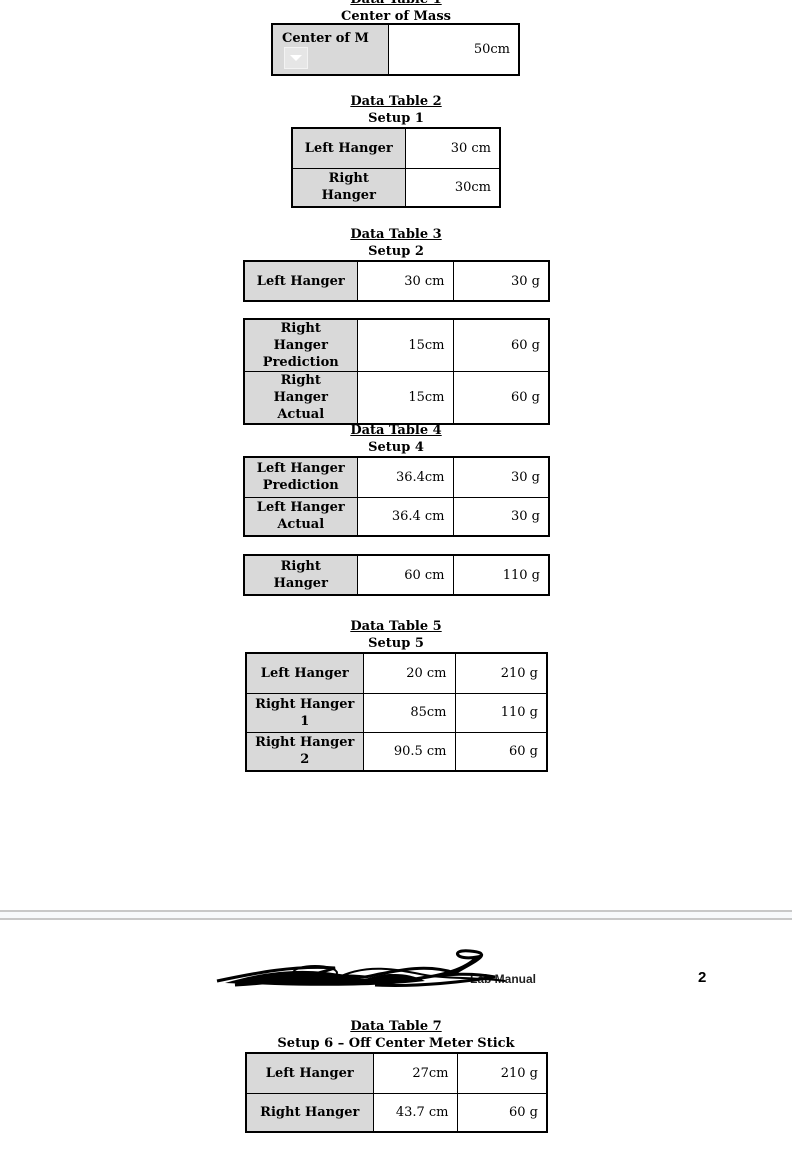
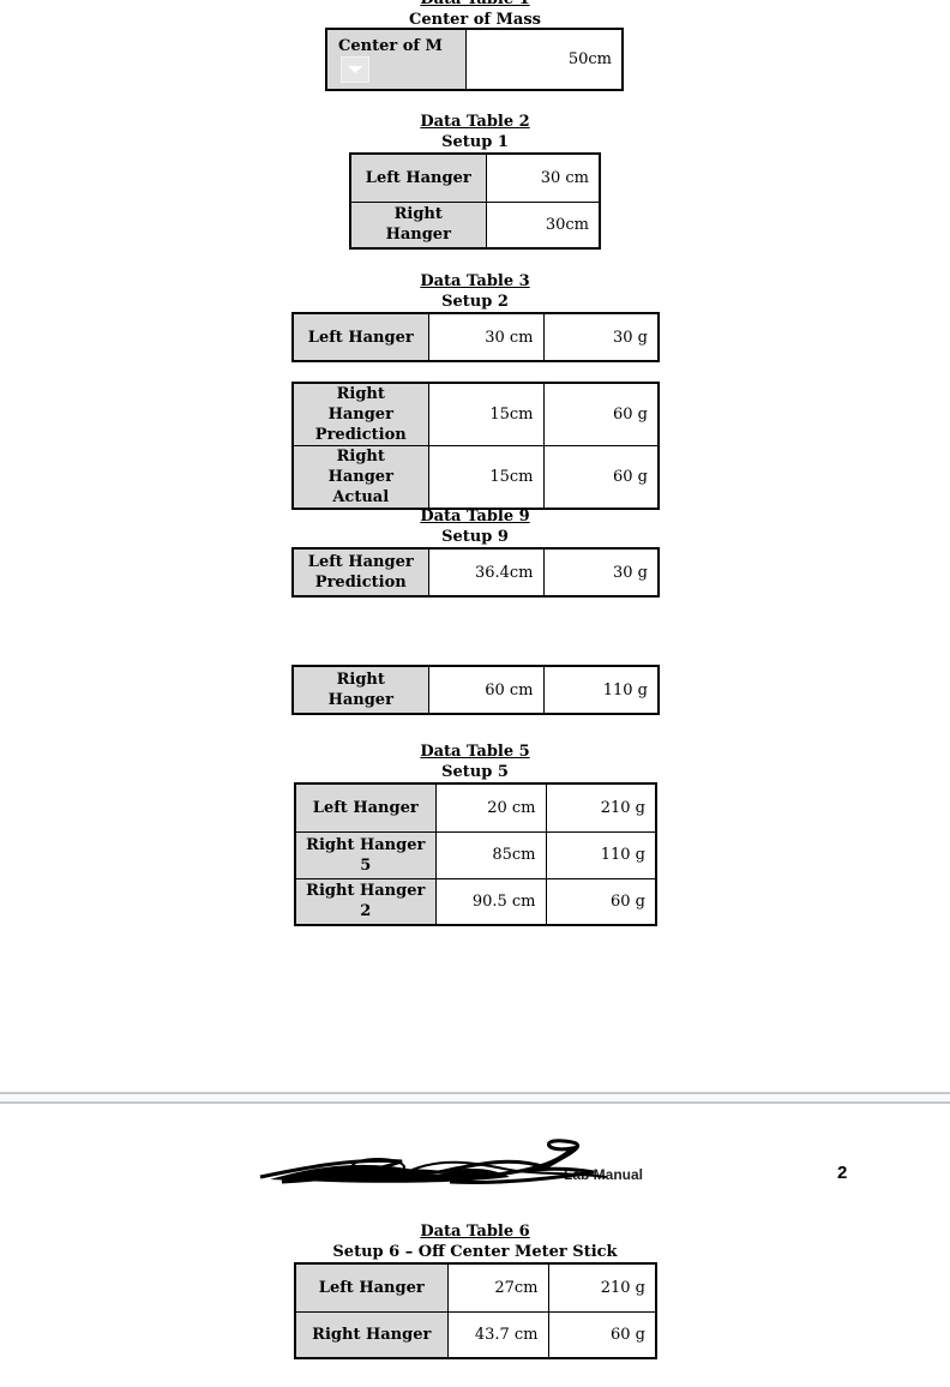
  Center of Mass
  Center of M	50cm
  Data Table 2
  Setup 1
  Left Hanger	30 cm
  Right Hanger	30cm
  Data Table 3
  Setup 2
  Left Hanger	30 cm	30 g
  Right Hanger Prediction	15cm	60 g
  Right Hanger Actual	15cm	60 g
- Data Table 4
+ Data Table 9
- Setup 4
+ Setup 9
  Left Hanger Prediction	36.4cm	30 g
- Left Hanger Actual	36.4 cm	30 g
  Right Hanger	60 cm	110 g
  Data Table 5
  Setup 5
  Left Hanger	20 cm	210 g
- Right Hanger 1	85cm	110 g
+ Right Hanger 5	85cm	110 g
  Right Hanger 2	90.5 cm	60 g
  2
- Data Table 7
+ Data Table 6
  Setup 6 – Off Center Meter Stick
  Left Hanger	27cm	210 g
  Right Hanger	43.7 cm	60 g
